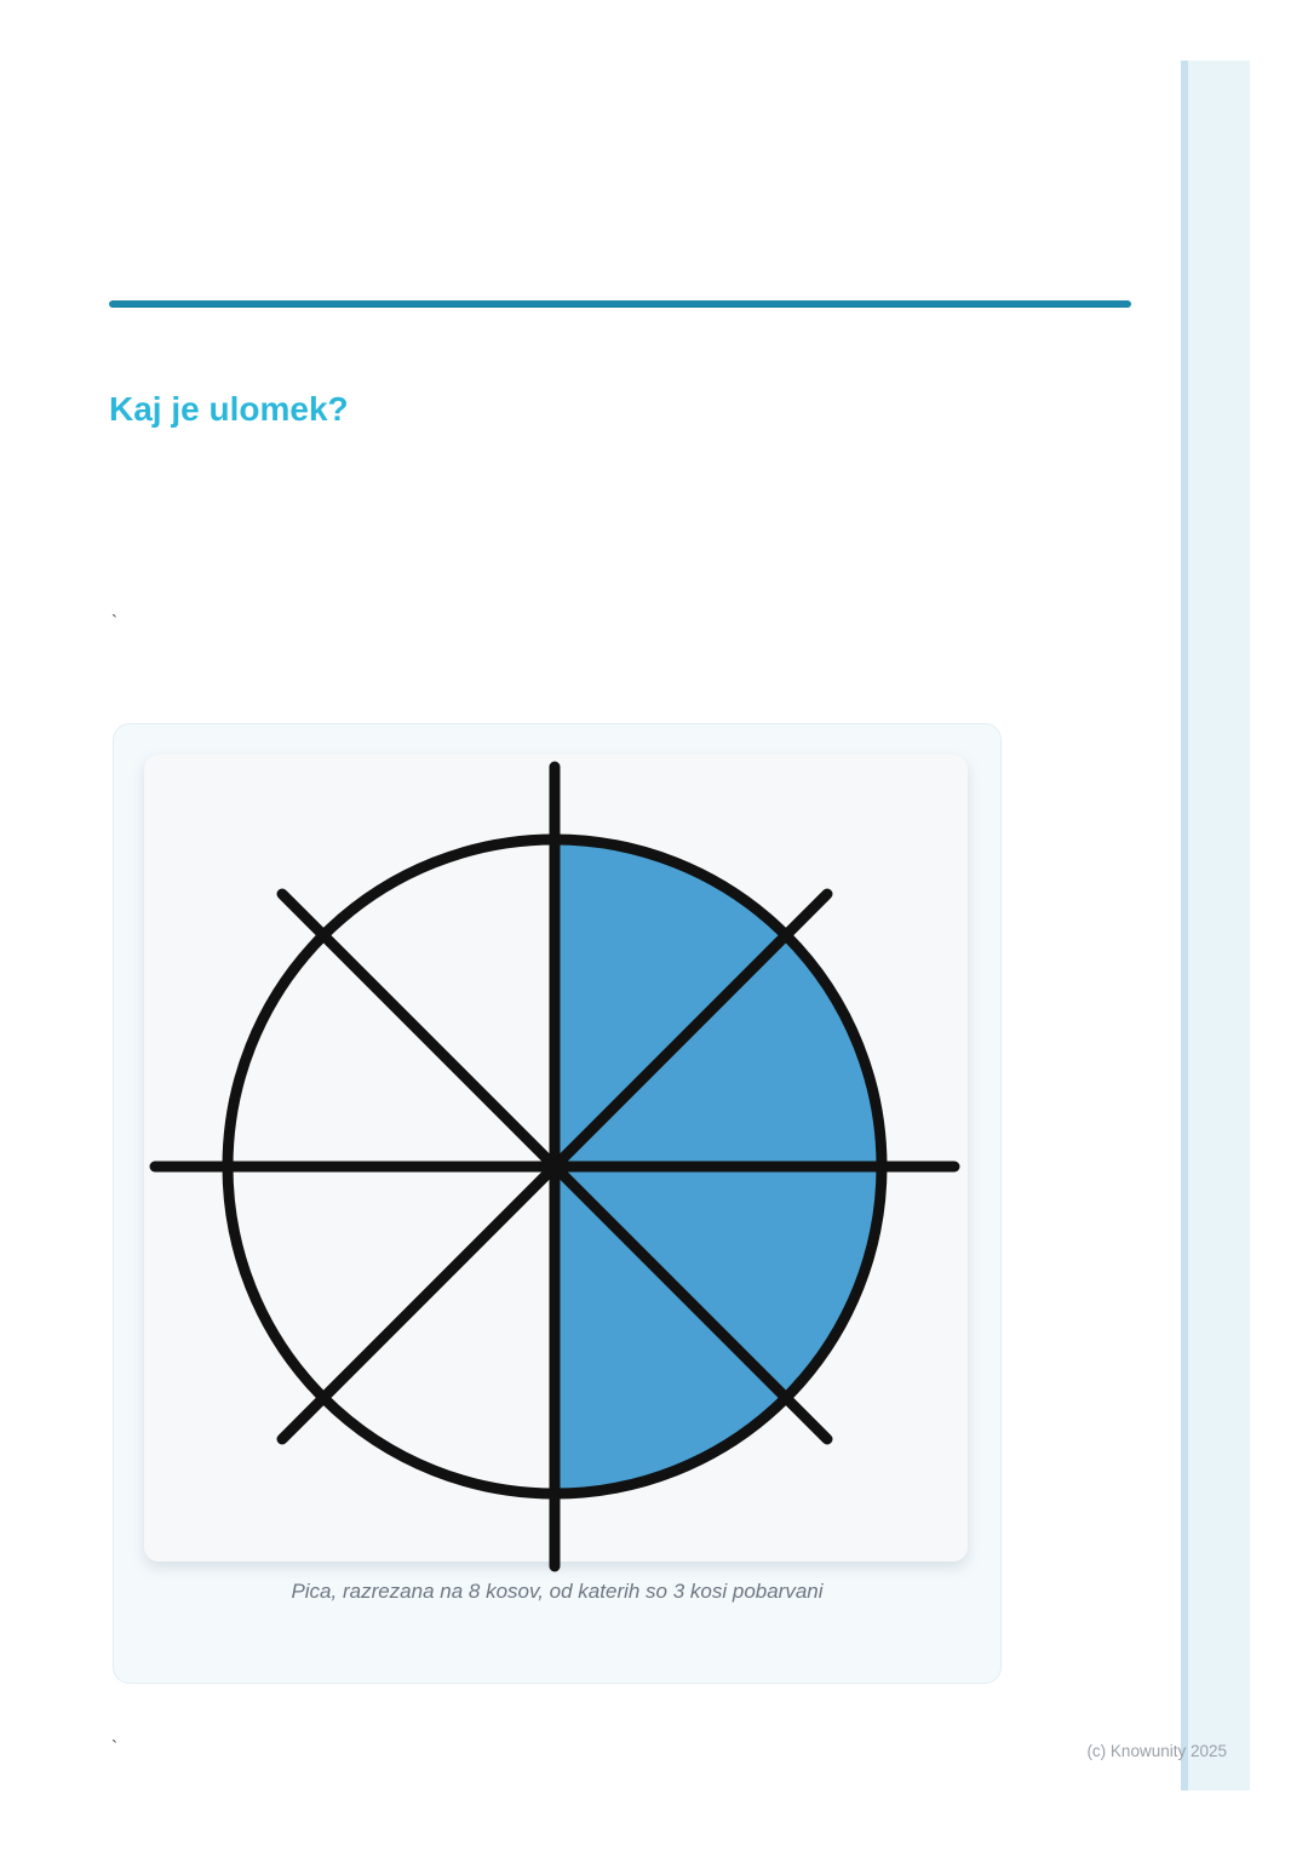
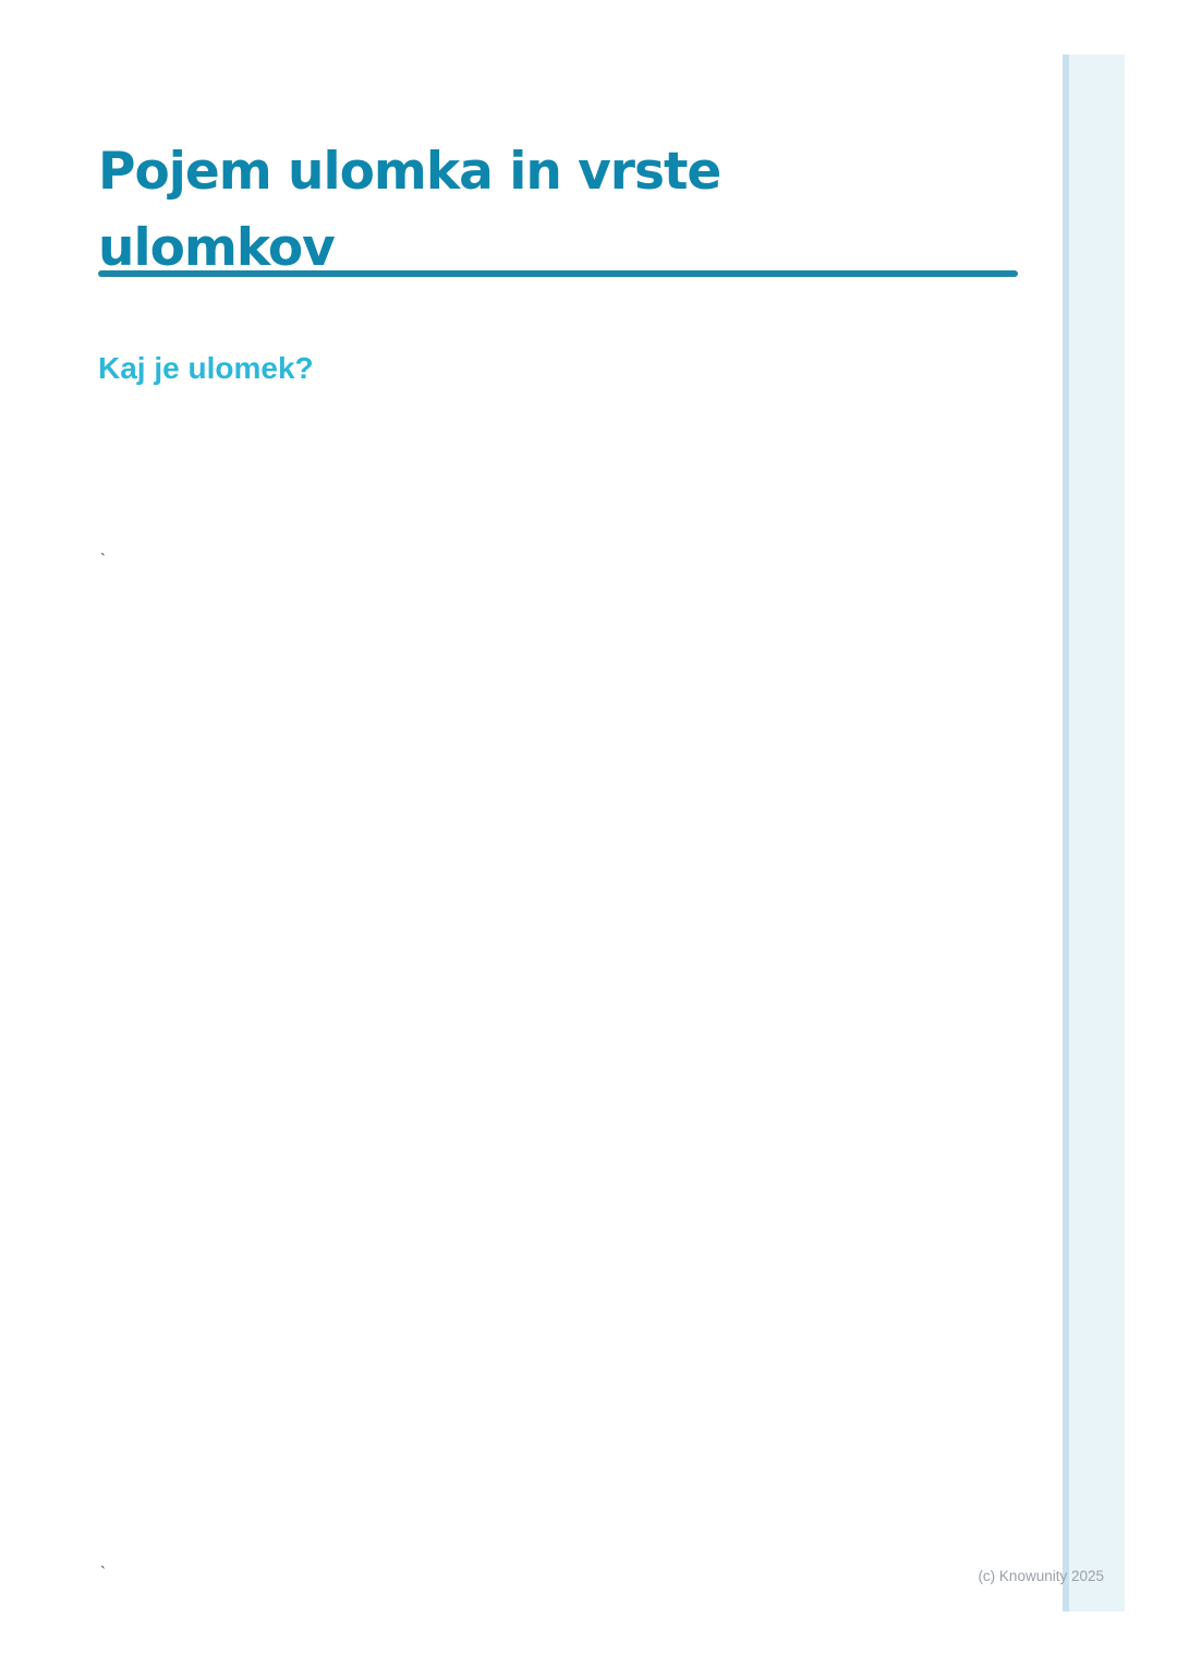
+ Pojem ulomka in vrste ulomkov
  Kaj je ulomek?
  `
- Pica, razrezana na 8 kosov, od katerih so 3 kosi pobarvani
  `
  (c) Knowunity 2025
